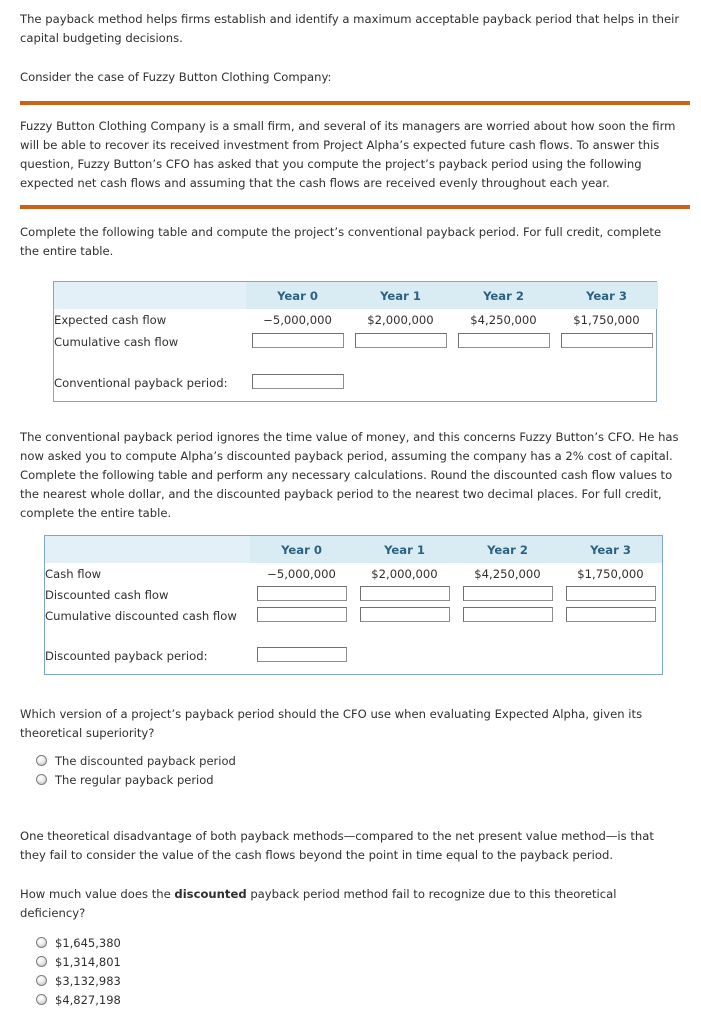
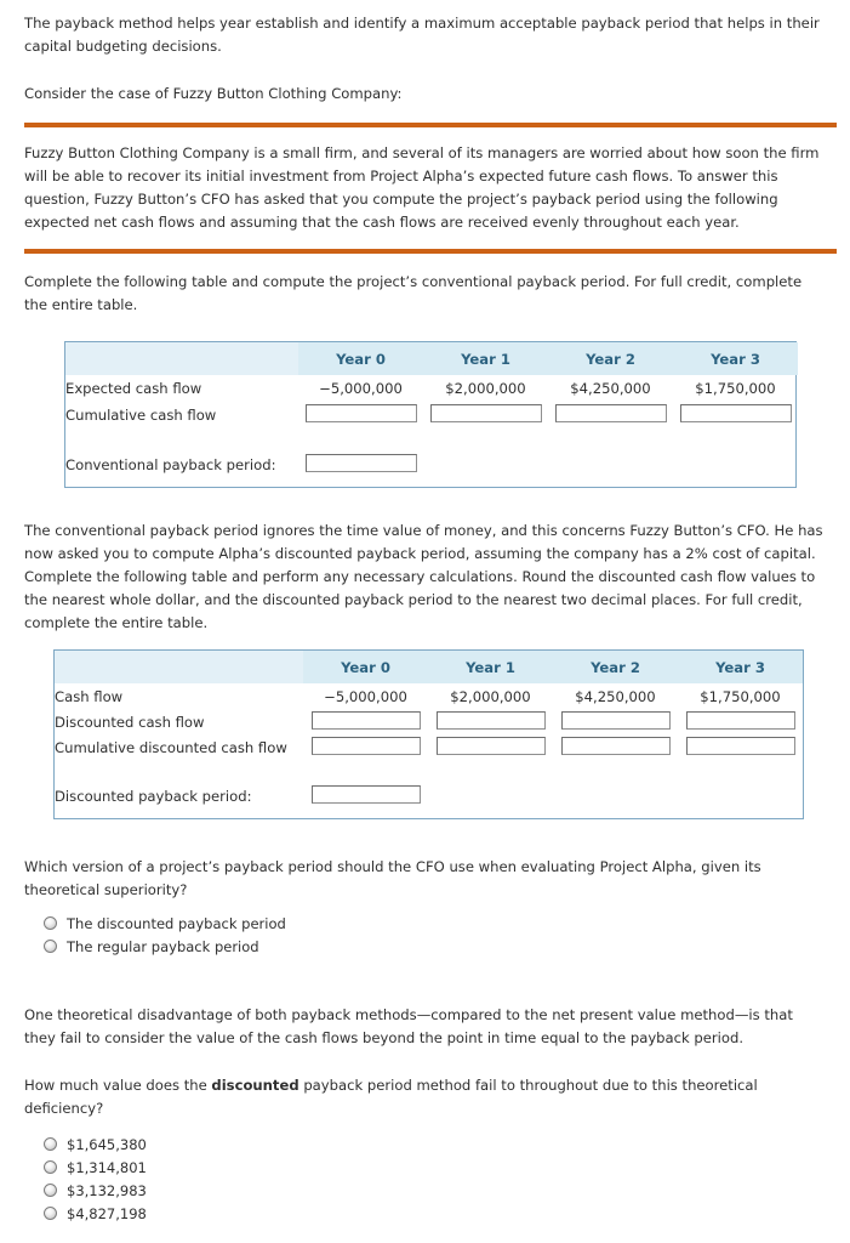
- The payback method helps firms establish and identify a maximum acceptable payback period that helps in their capital budgeting decisions.
+ The payback method helps year establish and identify a maximum acceptable payback period that helps in their capital budgeting decisions.
  Consider the case of Fuzzy Button Clothing Company:
- Fuzzy Button Clothing Company is a small firm, and several of its managers are worried about how soon the firm will be able to recover its received investment from Project Alpha’s expected future cash flows. To answer this question, Fuzzy Button’s CFO has asked that you compute the project’s payback period using the following expected net cash flows and assuming that the cash flows are received evenly throughout each year.
+ Fuzzy Button Clothing Company is a small firm, and several of its managers are worried about how soon the firm will be able to recover its initial investment from Project Alpha’s expected future cash flows. To answer this question, Fuzzy Button’s CFO has asked that you compute the project’s payback period using the following expected net cash flows and assuming that the cash flows are received evenly throughout each year.
  Complete the following table and compute the project’s conventional payback period. For full credit, complete the entire table.
  	Year 0	Year 1	Year 2	Year 3
  Expected cash flow	−5,000,000	$2,000,000	$4,250,000	$1,750,000
  Cumulative cash flow
  Conventional payback period:
  The conventional payback period ignores the time value of money, and this concerns Fuzzy Button’s CFO. He has now asked you to compute Alpha’s discounted payback period, assuming the company has a 2% cost of capital. Complete the following table and perform any necessary calculations. Round the discounted cash flow values to the nearest whole dollar, and the discounted payback period to the nearest two decimal places. For full credit, complete the entire table.
  	Year 0	Year 1	Year 2	Year 3
  Cash flow	−5,000,000	$2,000,000	$4,250,000	$1,750,000
  Discounted cash flow
  Cumulative discounted cash flow
  Discounted payback period:
- Which version of a project’s payback period should the CFO use when evaluating Expected Alpha, given its theoretical superiority?
+ Which version of a project’s payback period should the CFO use when evaluating Project Alpha, given its theoretical superiority?
  The discounted payback period
  The regular payback period
  One theoretical disadvantage of both payback methods—compared to the net present value method—is that they fail to consider the value of the cash flows beyond the point in time equal to the payback period.
- How much value does the discounted payback period method fail to recognize due to this theoretical deficiency?
+ How much value does the discounted payback period method fail to throughout due to this theoretical deficiency?
  $1,645,380
  $1,314,801
  $3,132,983
  $4,827,198
